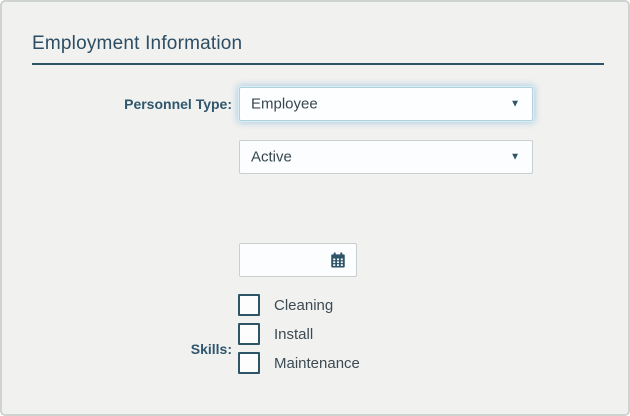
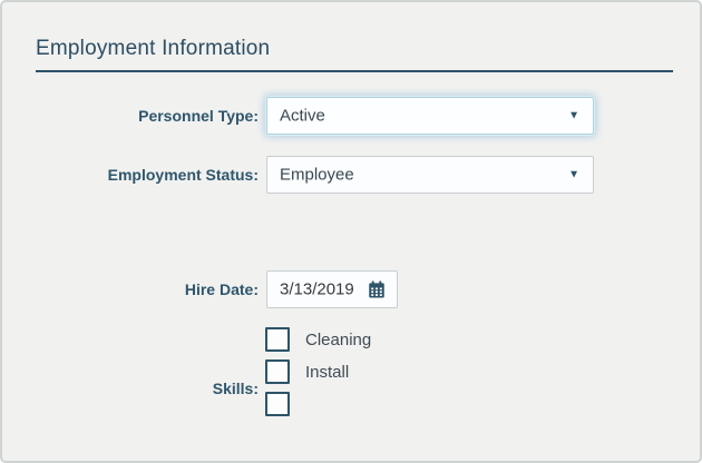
  Employment Information
  Personnel Type:
- Employee
+ Active
  ▼
+ Employment Status:
- Active
+ Employee
  ▼
+ Hire Date:
+ 3/13/2019
  Skills:
  Cleaning
  Install
- Maintenance
